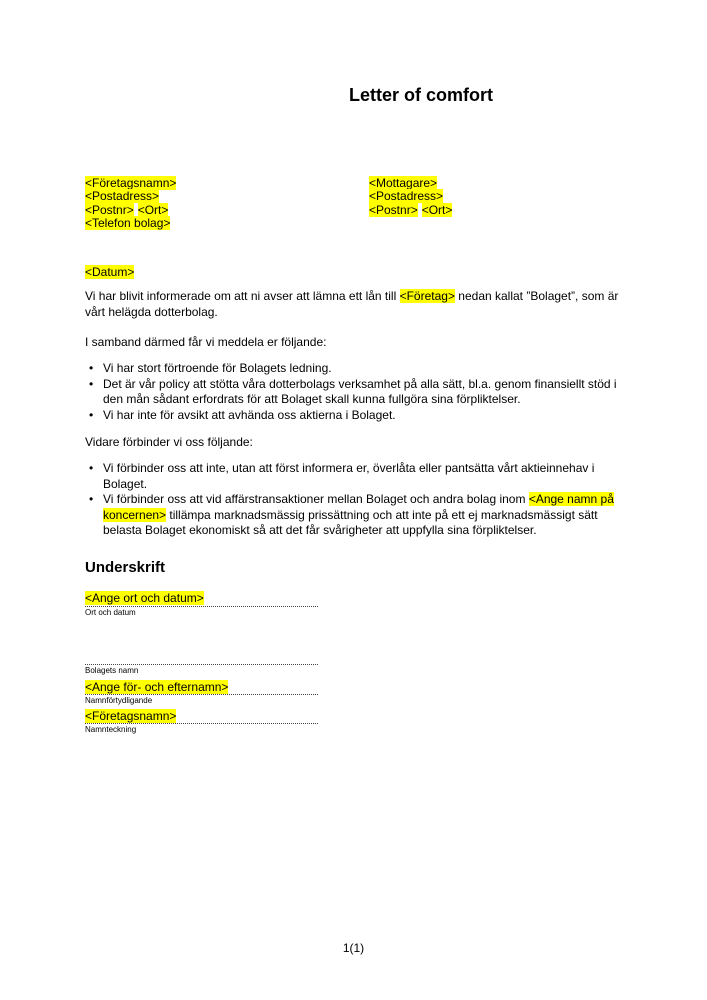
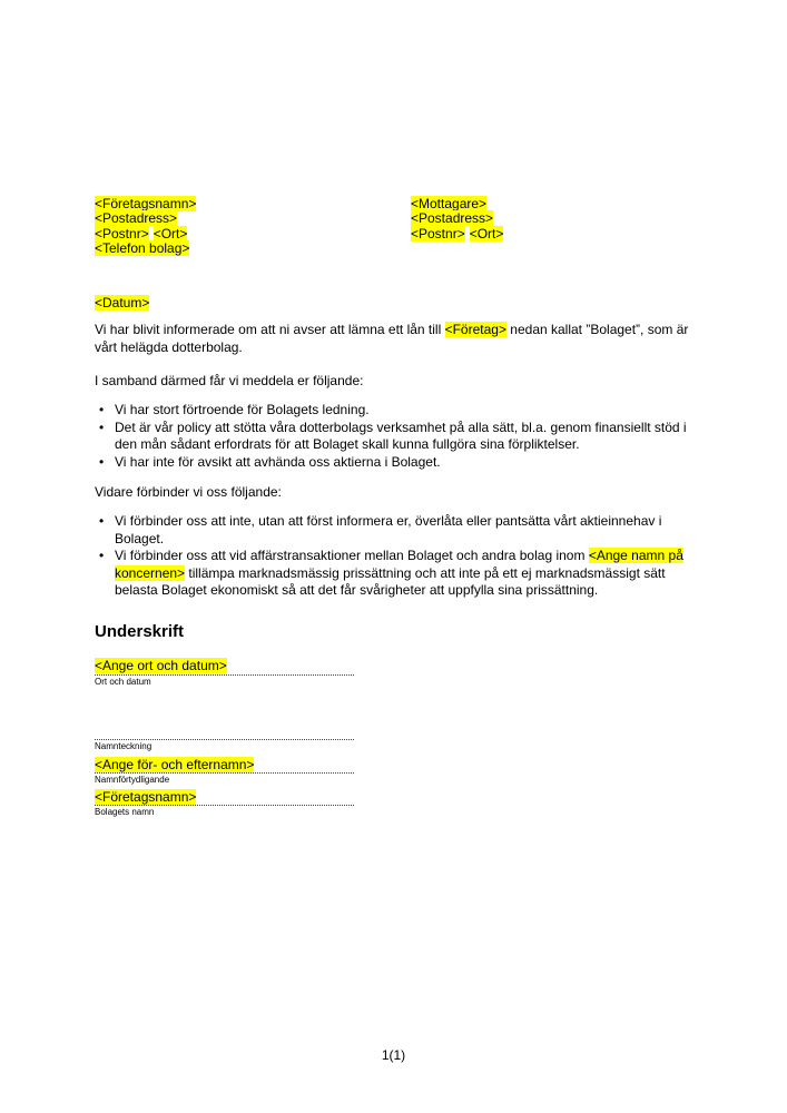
- Letter of comfort
  <Företagsnamn>
  <Postadress>
  <Postnr> <Ort>
  <Telefon bolag>
  <Mottagare>
  <Postadress>
  <Postnr> <Ort>
  <Datum>
  Vi har blivit informerade om att ni avser att lämna ett lån till <Företag> nedan kallat ”Bolaget”, som är vårt helägda dotterbolag.
  I samband därmed får vi meddela er följande:
  •
  Vi har stort förtroende för Bolagets ledning.
  •
  Det är vår policy att stötta våra dotterbolags verksamhet på alla sätt, bl.a. genom finansiellt stöd i den mån sådant erfordrats för att Bolaget skall kunna fullgöra sina förpliktelser.
  •
  Vi har inte för avsikt att avhända oss aktierna i Bolaget.
  Vidare förbinder vi oss följande:
  •
  Vi förbinder oss att inte, utan att först informera er, överlåta eller pantsätta vårt aktieinnehav i Bolaget.
  •
- Vi förbinder oss att vid affärstransaktioner mellan Bolaget och andra bolag inom <Ange namn på koncernen> tillämpa marknadsmässig prissättning och att inte på ett ej marknadsmässigt sätt belasta Bolaget ekonomiskt så att det får svårigheter att uppfylla sina förpliktelser.
+ Vi förbinder oss att vid affärstransaktioner mellan Bolaget och andra bolag inom <Ange namn på koncernen> tillämpa marknadsmässig prissättning och att inte på ett ej marknadsmässigt sätt belasta Bolaget ekonomiskt så att det får svårigheter att uppfylla sina prissättning.
  Underskrift
  <Ange ort och datum>
  Ort och datum
- Bolagets namn
+ Namnteckning
  <Ange för- och efternamn>
  Namnförtydligande
  <Företagsnamn>
- Namnteckning
+ Bolagets namn
  1(1)
